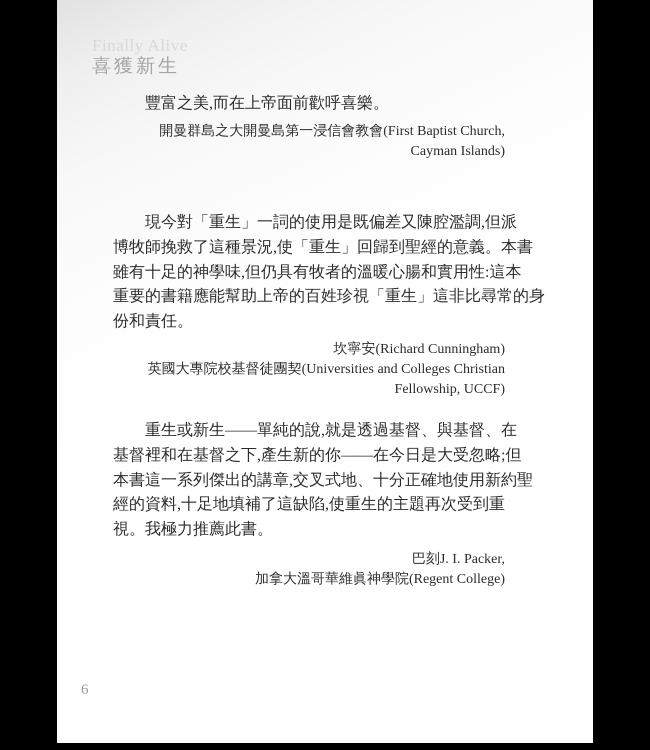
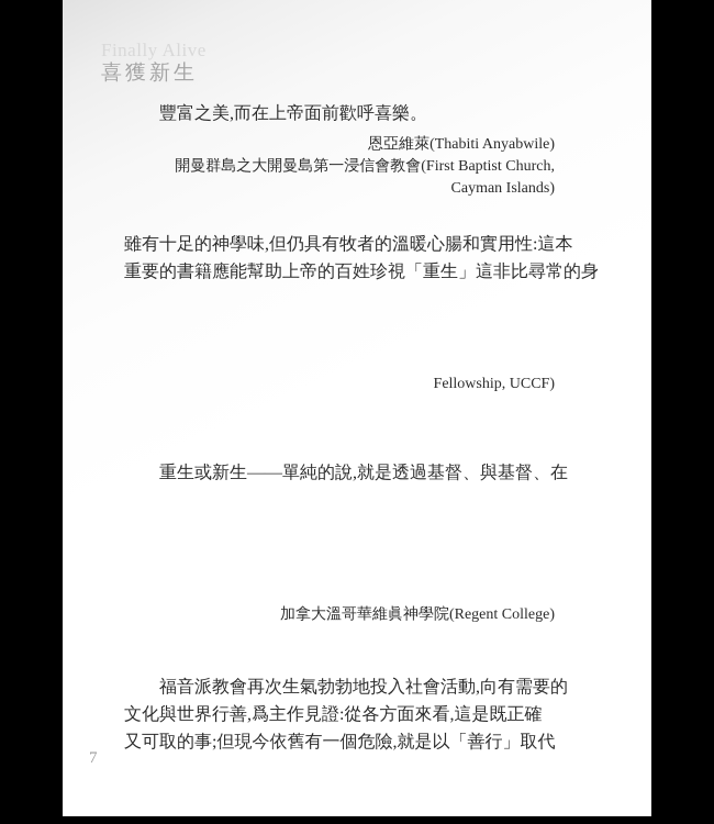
  Finally Alive
  喜獲新生
  豐富之美,而在上帝面前歡呼喜樂。
+ 恩亞維萊(Thabiti Anyabwile)
  開曼群島之大開曼島第一浸信會教會(First Baptist Church,
  Cayman Islands)
- 現今對「重生」一詞的使用是既偏差又陳腔濫調,但派
- 博牧師挽救了這種景況,使「重生」回歸到聖經的意義。本書
  雖有十足的神學味,但仍具有牧者的溫暖心腸和實用性:這本
  重要的書籍應能幫助上帝的百姓珍視「重生」這非比尋常的身
- 份和責任。
- 坎寧安(Richard Cunningham)
- 英國大專院校基督徒團契(Universities and Colleges Christian
  Fellowship, UCCF)
  重生或新生——單純的說,就是透過基督、與基督、在
- 基督裡和在基督之下,產生新的你——在今日是大受忽略;但
- 本書這一系列傑出的講章,交叉式地、十分正確地使用新約聖
- 經的資料,十足地填補了這缺陷,使重生的主題再次受到重
- 視。我極力推薦此書。
- 巴刻J. I. Packer,
  加拿大溫哥華維眞神學院(Regent College)
+ 福音派教會再次生氣勃勃地投入社會活動,向有需要的
+ 文化與世界行善,爲主作見證:從各方面來看,這是既正確
+ 又可取的事;但現今依舊有一個危險,就是以「善行」取代
- 6
+ 7
